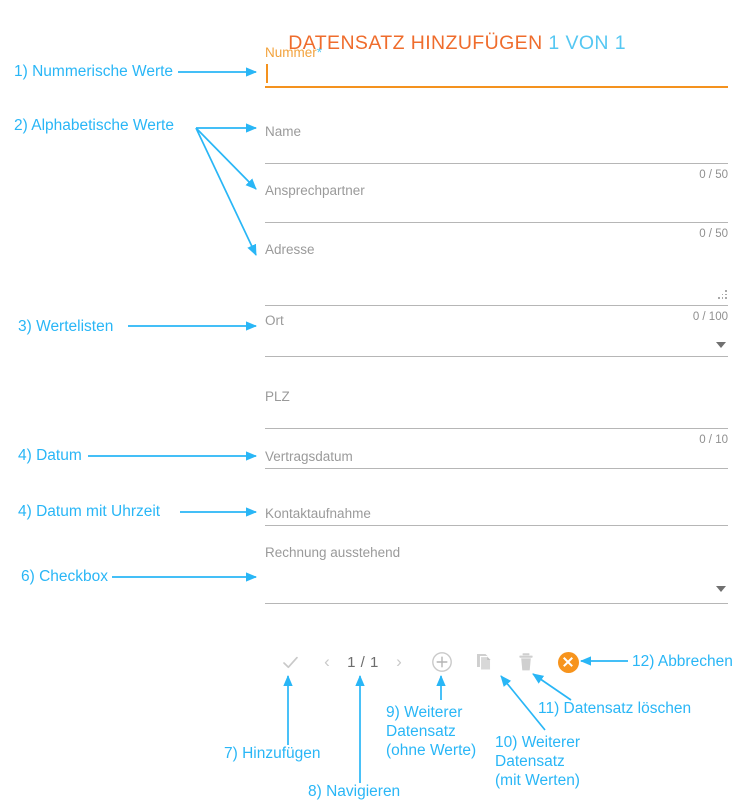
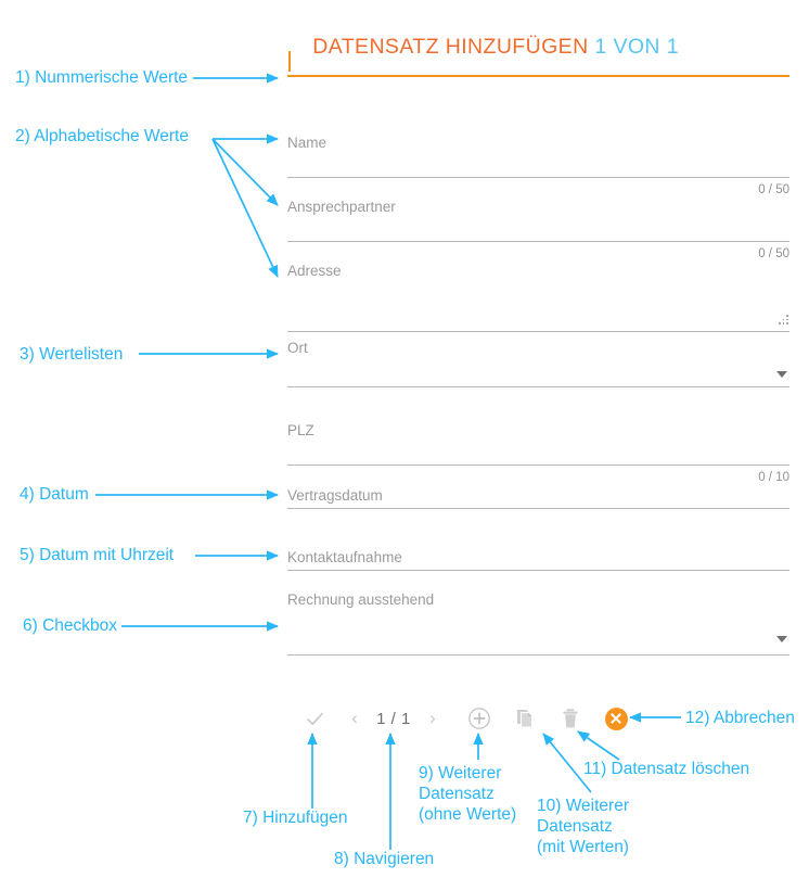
  DATENSATZ HINZUFÜGEN 1 VON 1
- Nummer*
  Name
  0 / 50
  Ansprechpartner
  0 / 50
  Adresse
- 0 / 100
  Ort
  PLZ
  0 / 10
  Vertragsdatum
  Kontaktaufnahme
  Rechnung ausstehend
  ‹
  1 / 1
  ›
  1) Nummerische Werte
  2) Alphabetische Werte
  3) Wertelisten
  4) Datum
- 4) Datum mit Uhrzeit
+ 5) Datum mit Uhrzeit
  6) Checkbox
  7) Hinzufügen
  8) Navigieren
  9) Weiterer
  Datensatz
  (ohne Werte)
  10) Weiterer
  Datensatz
  (mit Werten)
  11) Datensatz löschen
  12) Abbrechen
